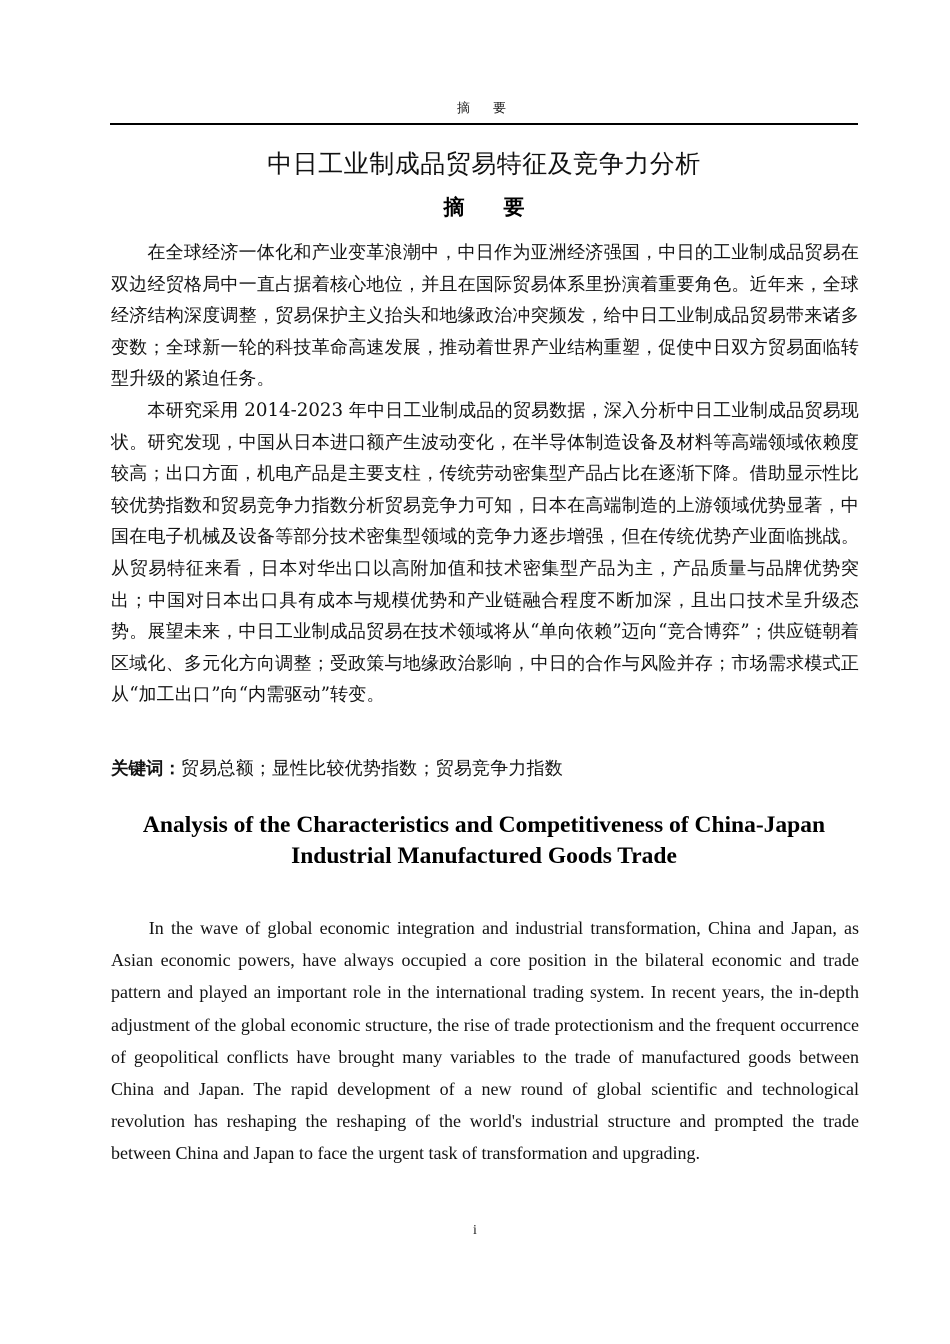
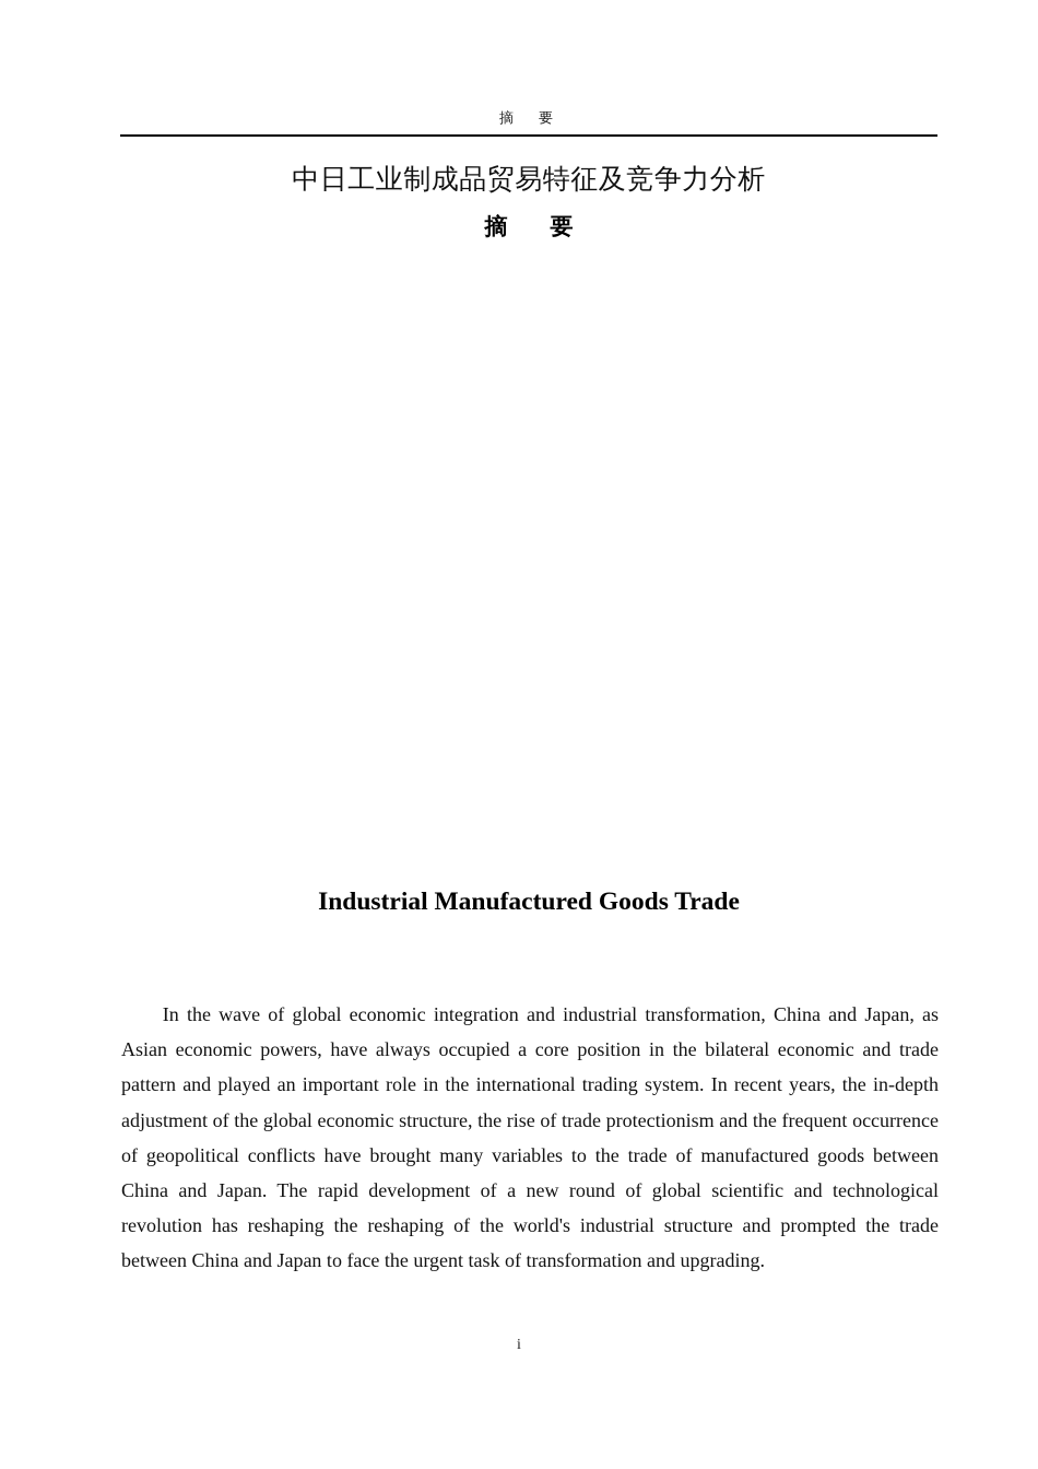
  摘 要
  中日工业制成品贸易特征及竞争力分析
  摘 要
- 在全球经济一体化和产业变革浪潮中，中日作为亚洲经济强国，中日的工业制成品贸易在双边经贸格局中一直占据着核心地位，并且在国际贸易体系里扮演着重要角色。近年来，全球经济结构深度调整，贸易保护主义抬头和地缘政治冲突频发，给中日工业制成品贸易带来诸多变数；全球新一轮的科技革命高速发展，推动着世界产业结构重塑，促使中日双方贸易面临转型升级的紧迫任务。
- 本研究采用 2014-2023 年中日工业制成品的贸易数据，深入分析中日工业制成品贸易现状。研究发现，中国从日本进口额产生波动变化，在半导体制造设备及材料等高端领域依赖度较高；出口方面，机电产品是主要支柱，传统劳动密集型产品占比在逐渐下降。借助显示性比较优势指数和贸易竞争力指数分析贸易竞争力可知，日本在高端制造的上游领域优势显著，中国在电子机械及设备等部分技术密集型领域的竞争力逐步增强，但在传统优势产业面临挑战。从贸易特征来看，日本对华出口以高附加值和技术密集型产品为主，产品质量与品牌优势突出；中国对日本出口具有成本与规模优势和产业链融合程度不断加深，且出口技术呈升级态势。展望未来，中日工业制成品贸易在技术领域将从“单向依赖”迈向“竞合博弈”；供应链朝着区域化、多元化方向调整；受政策与地缘政治影响，中日的合作与风险并存；市场需求模式正从“加工出口”向“内需驱动”转变。
- 关键词：贸易总额；显性比较优势指数；贸易竞争力指数
- Analysis of the Characteristics and Competitiveness of China-Japan
  Industrial Manufactured Goods Trade
  In the wave of global economic integration and industrial transformation, China and Japan, as Asian economic powers, have always occupied a core position in the bilateral economic and trade pattern and played an important role in the international trading system. In recent years, the in-depth adjustment of the global economic structure, the rise of trade protectionism and the frequent occurrence of geopolitical conflicts have brought many variables to the trade of manufactured goods between China and Japan. The rapid development of a new round of global scientific and technological revolution has reshaping the reshaping of the world's industrial structure and prompted the trade between China and Japan to face the urgent task of transformation and upgrading.
  i
